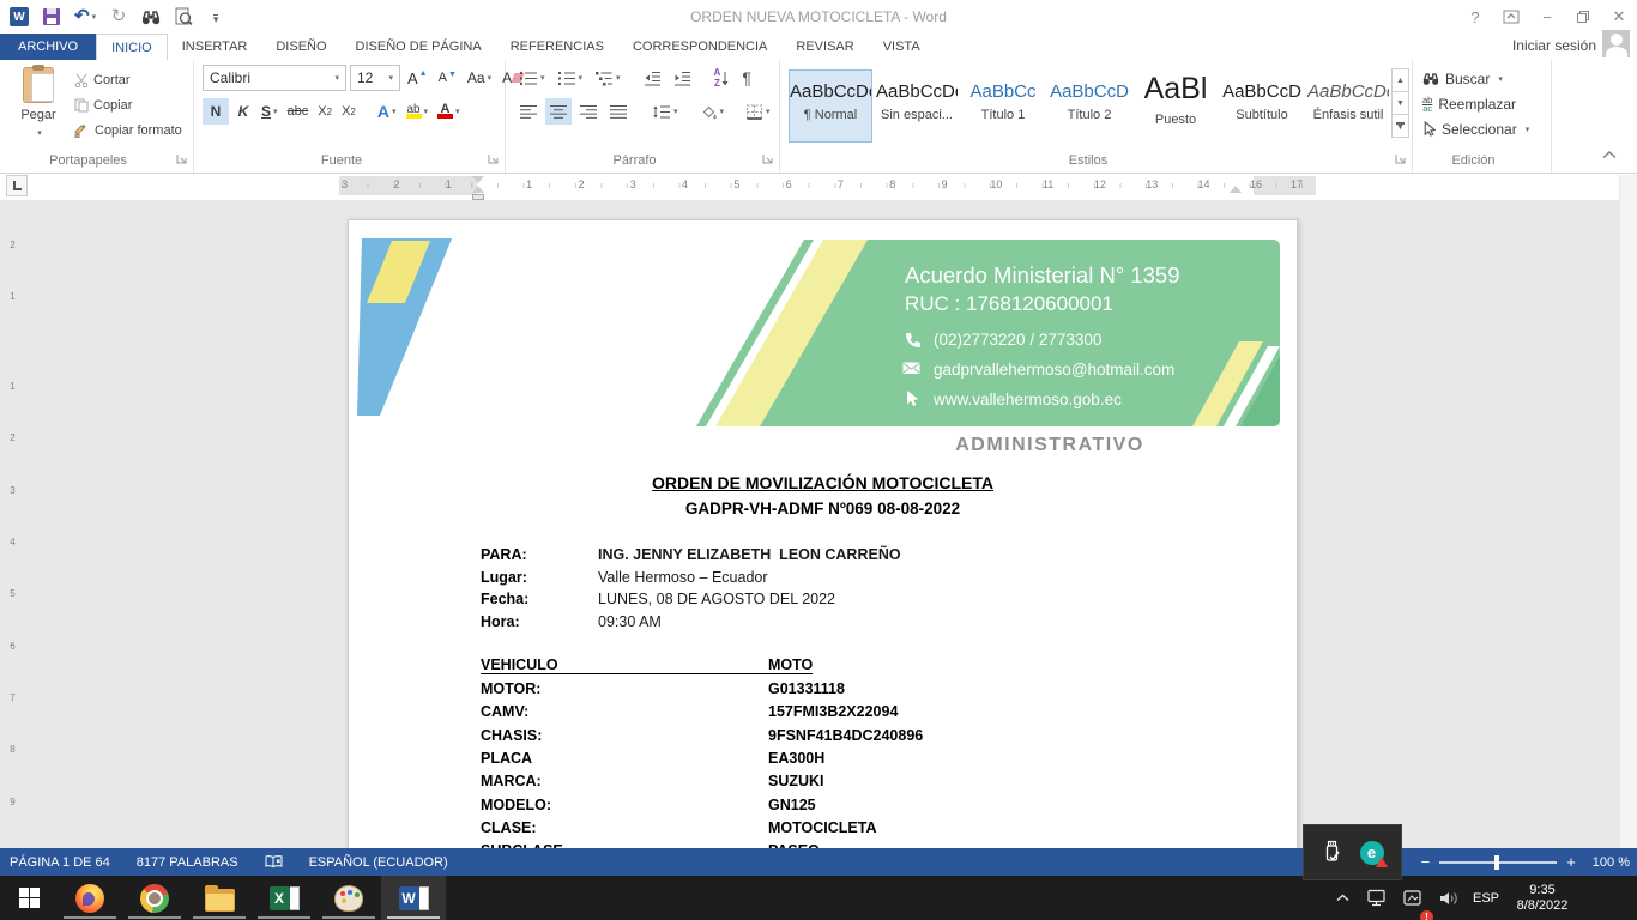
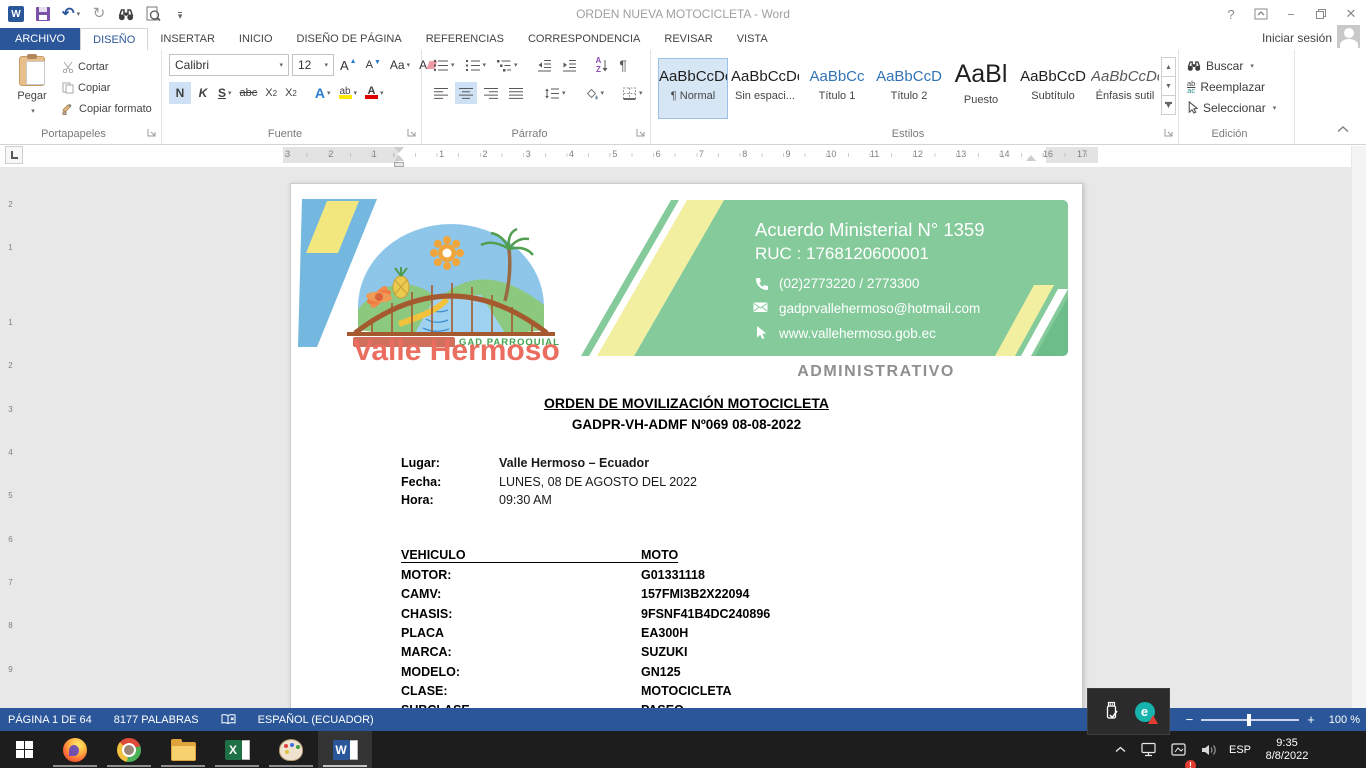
  W
  ↶
  ↻
  ▾
  ORDEN NUEVA MOTOCICLETA - Word
  ?
  −
  ✕
  ARCHIVO
- INICIO
+ DISEÑO
  INSERTAR
- DISEÑO
+ INICIO
  DISEÑO DE PÁGINA
  REFERENCIAS
  CORRESPONDENCIA
  REVISAR
  VISTA
  Iniciar sesión
  Pegar
  Cortar
  Copiar
  Copiar formato
  Portapapeles
  Calibri
  12
  A
  A
  Aa
  A
  N
  K
  S
  abc
  X
  2
  X
  2
  A
  ab
  A
  Fuente
  A
  Z
  ¶
  Párrafo
  AaBbCcD
  ¶ Normal
  AaBbCcD
  Sin espaci...
  AaBbCc
  Título 1
  AaBbCcD
  Título 2
  AaBl
  Puesto
  AaBbCcD
  Subtítulo
  AaBbCcD
  Énfasis sutil
  Estilos
  Buscar
  ab
  ac
  Reemplazar
  Seleccionar
  Edición
  3
  2
  1
  1
  2
  3
  4
  5
  6
  7
  8
  9
  10
  11
  12
  13
  14
  16
  17
  2
  1
  1
  2
  3
  4
  5
  6
  7
  8
  9
  Acuerdo Ministerial N° 1359
  RUC : 1768120600001
  (02)2773220 / 2773300
  gadprvallehermoso@hotmail.com
  www.vallehermoso.gob.ec
+ GAD PARROQUIAL
+ Valle Hermoso
  ADMINISTRATIVO
  ORDEN DE MOVILIZACIÓN MOTOCICLETA
  GADPR-VH-ADMF Nº069 08-08-2022
- PARA:
- ING. JENNY ELIZABETH LEON CARREÑO
  Lugar:
  Valle Hermoso – Ecuador
  Fecha:
  LUNES, 08 DE AGOSTO DEL 2022
  Hora:
  09:30 AM
  VEHICULO
  MOTO
  MOTOR:
  G01331118
  CAMV:
  157FMI3B2X22094
  CHASIS:
  9FSNF41B4DC240896
  PLACA
  EA300H
  MARCA:
  SUZUKI
  MODELO:
  GN125
  CLASE:
  MOTOCICLETA
  PÁGINA 1 DE 64
  8177 PALABRAS
  ESPAÑOL (ECUADOR)
  −
  +
  100 %
  e
  X
  W
  !
  ESP
  9:35
  8/8/2022
